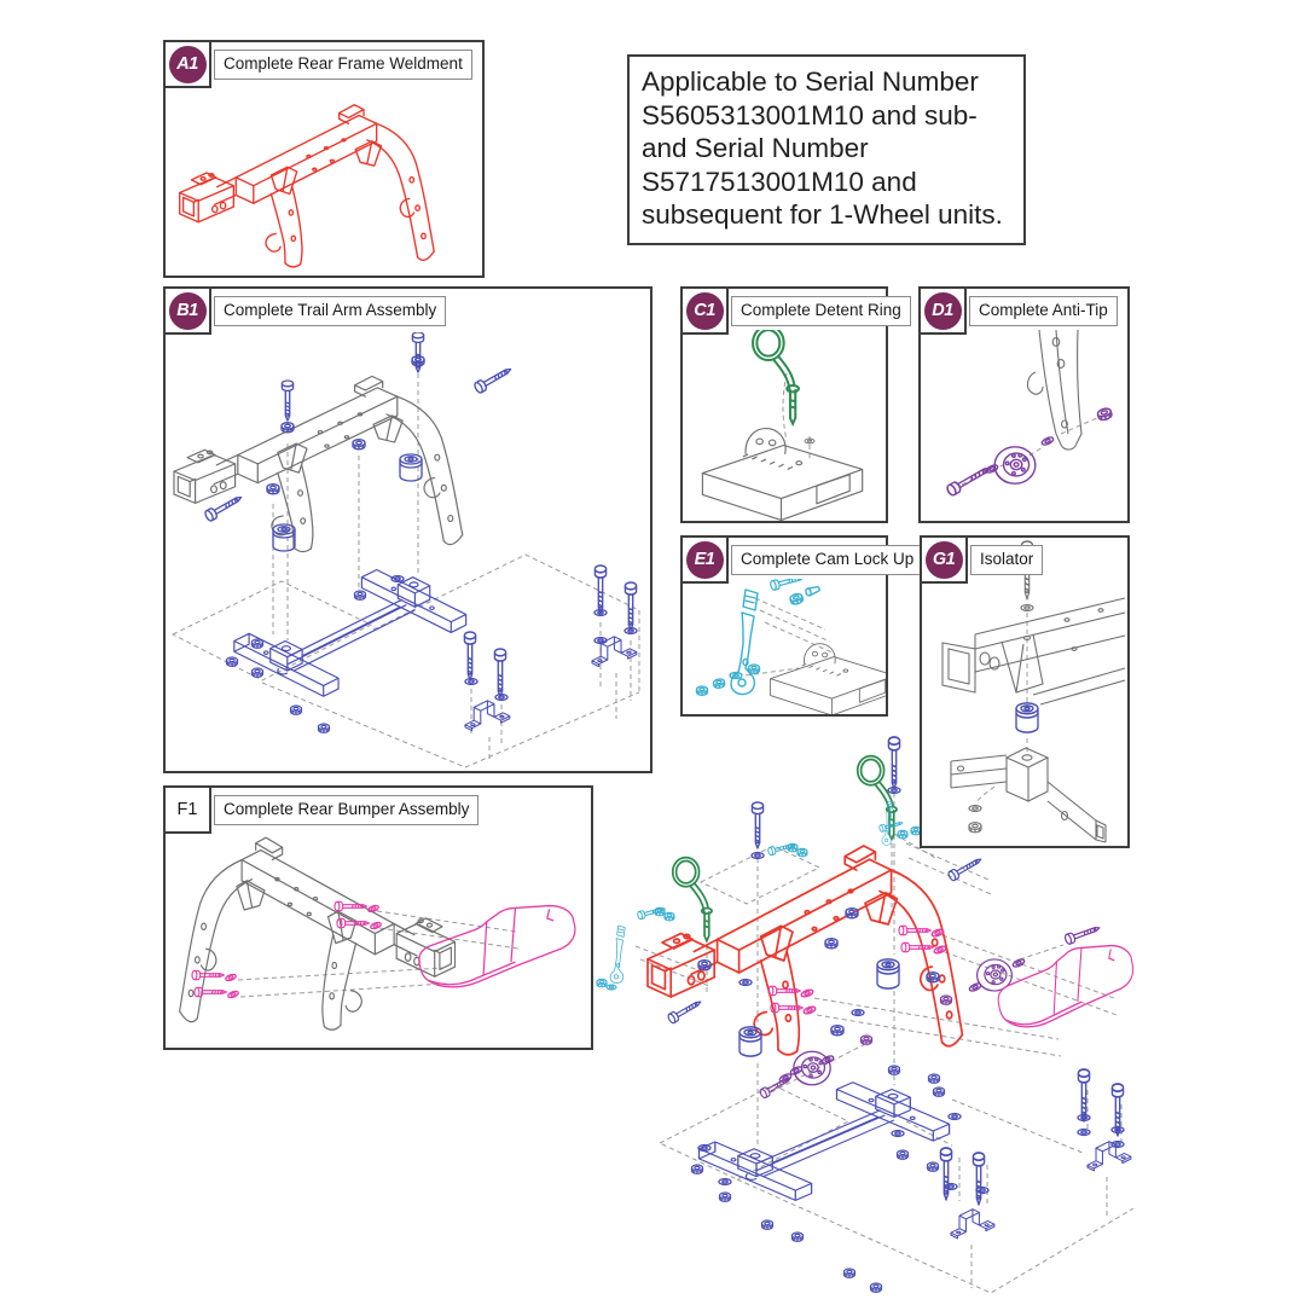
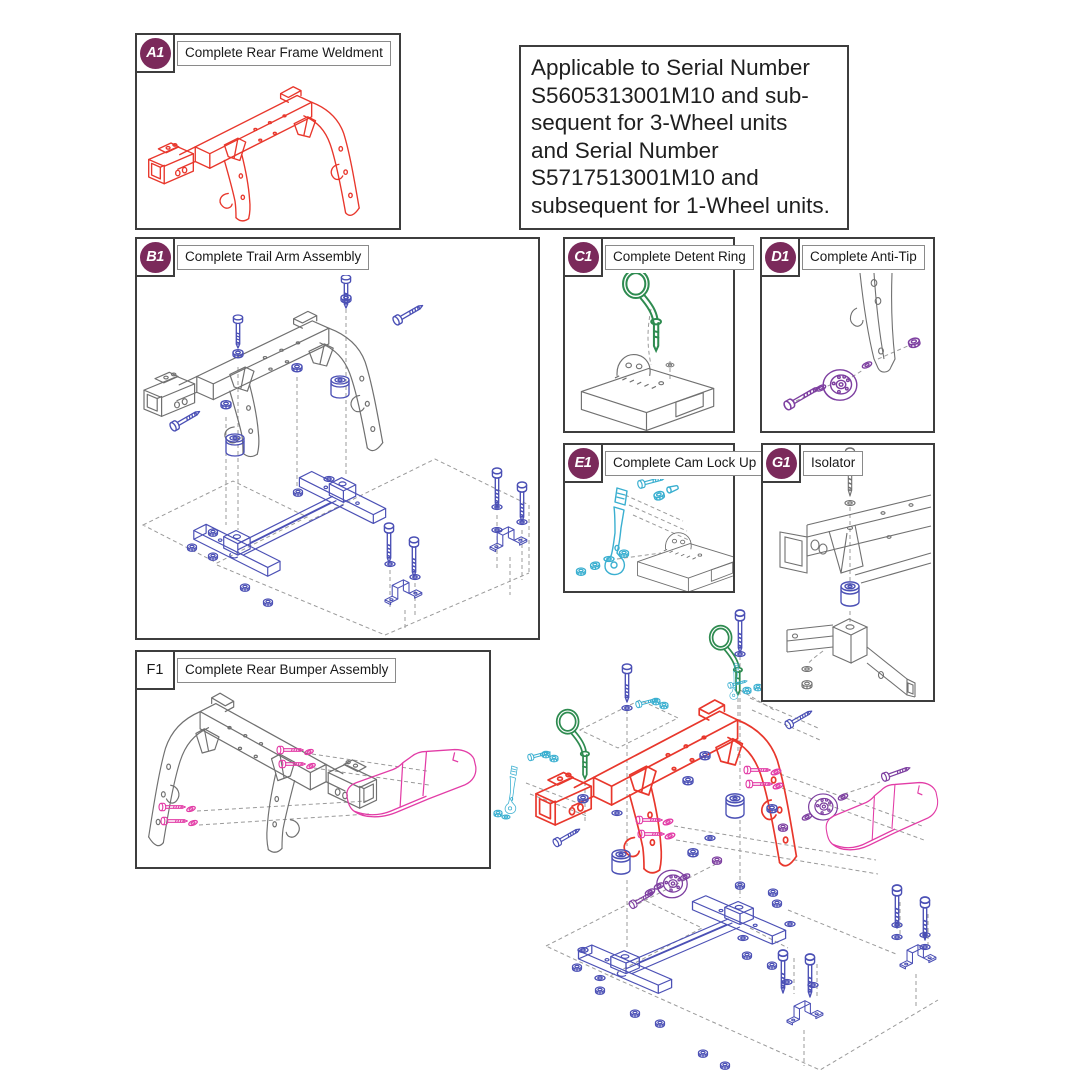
  A1
  Complete Rear Frame Weldment
  Applicable to Serial Number
  S5605313001M10 and sub-
+ sequent for 3-Wheel units
  and Serial Number
  S5717513001M10 and
  subsequent for 1-Wheel units.
  B1
  Complete Trail Arm Assembly
  C1
  Complete Detent Ring
  D1
  Complete Anti-Tip
  E1
  Complete Cam Lock Up
  G1
  Isolator
  F1
  Complete Rear Bumper Assembly
